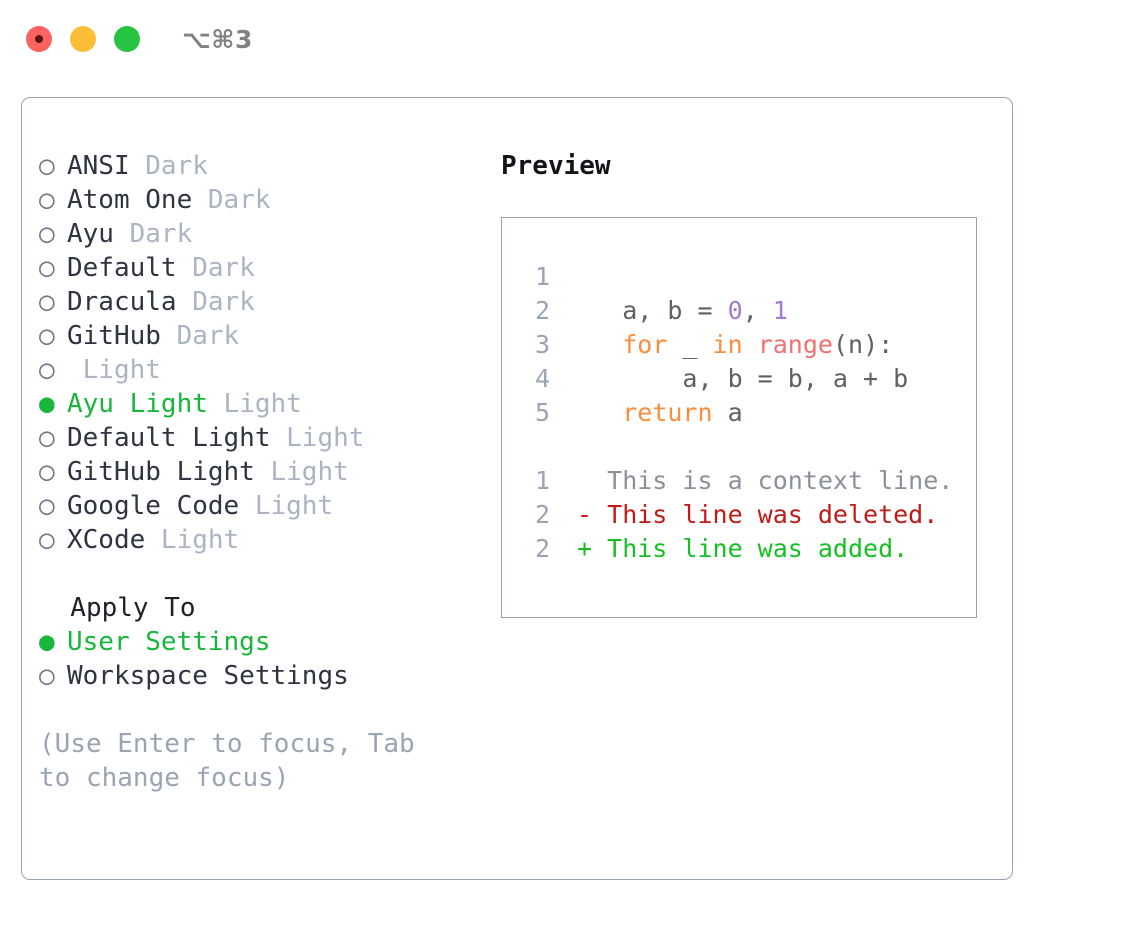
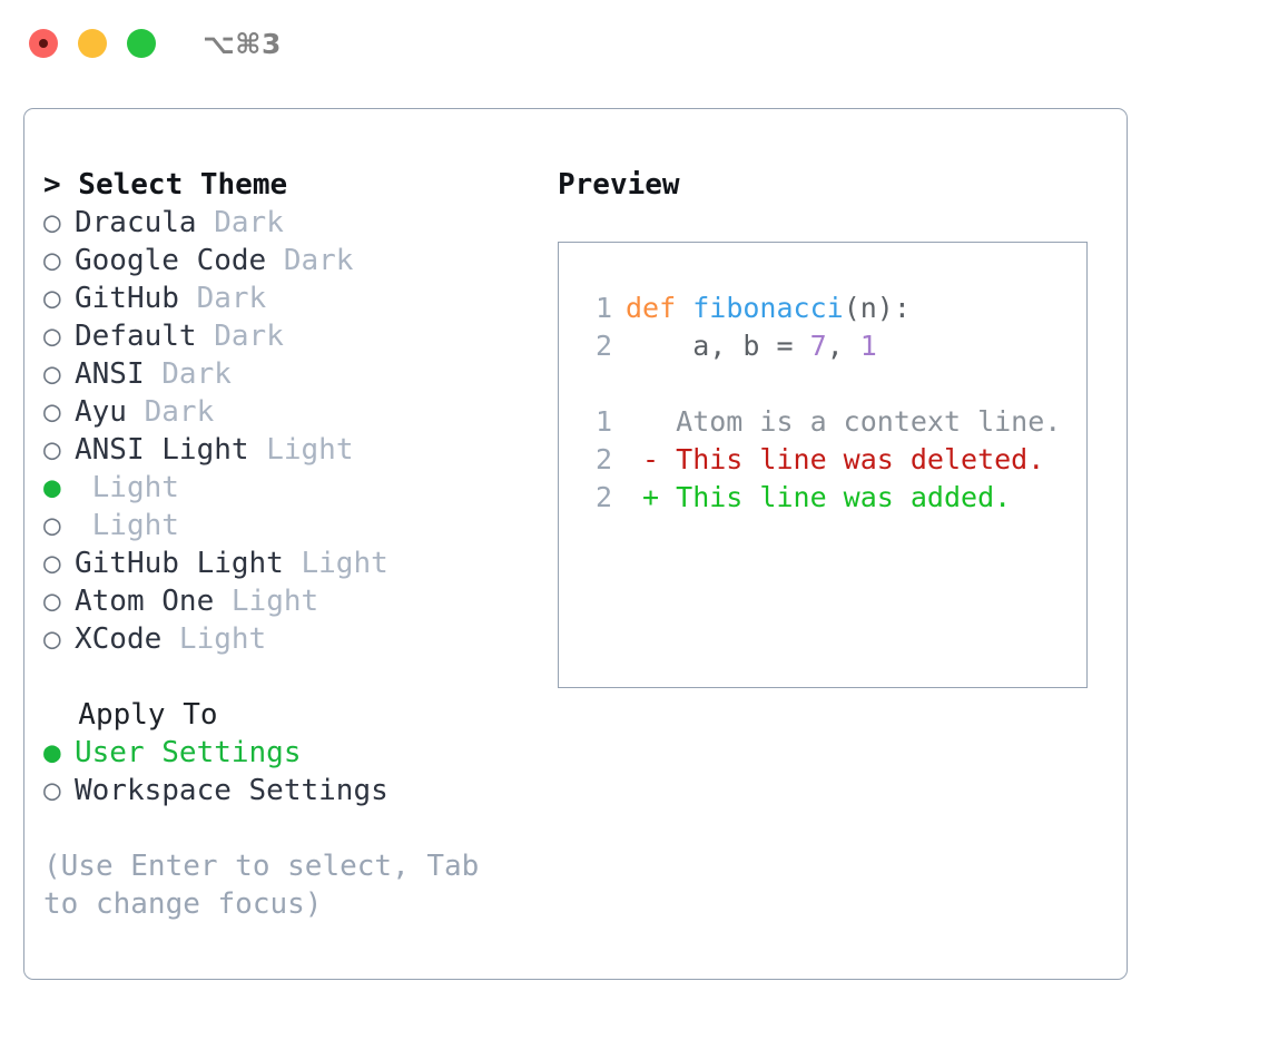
  ⌥⌘3
+ > Select Theme
  ○
- ANSI
+ Dracula
  Dark
  ○
- Atom One
+ Google Code
  Dark
  ○
- Ayu
+ GitHub
  Dark
  ○
  Default
  Dark
  ○
- Dracula
+ ANSI
  Dark
  ○
- GitHub
+ Ayu
  Dark
  ○
+ ANSI Light
  Light
  ●
- Ayu Light
  Light
  ○
- Default Light
  Light
  ○
  GitHub Light
  Light
  ○
- Google Code
+ Atom One
  Light
  ○
  XCode
  Light
  Apply To
  ●
  User Settings
  ○
  Workspace Settings
- (Use Enter to focus, Tab to change focus)
+ (Use Enter to select, Tab to change focus)
  Preview
  1
+ def fibonacci(n):
  2
- a, b = 0, 1
+ a, b = 7, 1
- 3
- for _ in range(n):
- 4
- a, b = b, a + b
- 5
- return a
  1
- This is a context line.
+ Atom is a context line.
  2
  - This line was deleted.
  2
  + This line was added.
